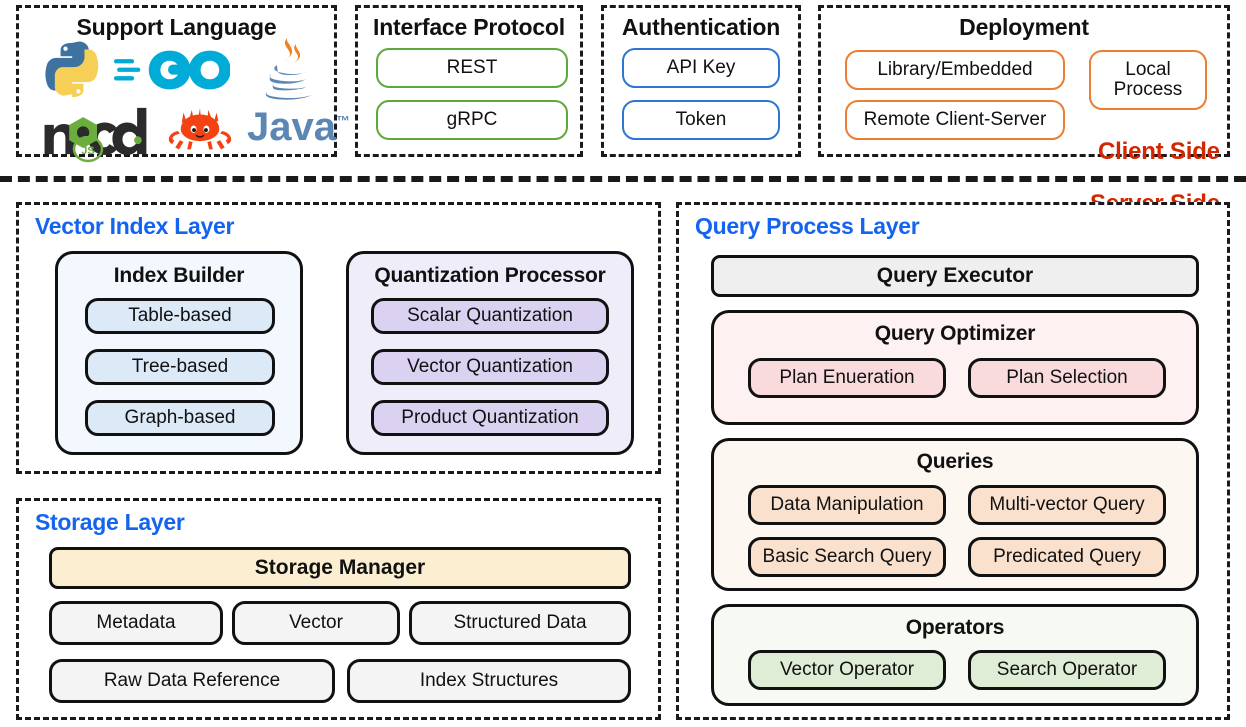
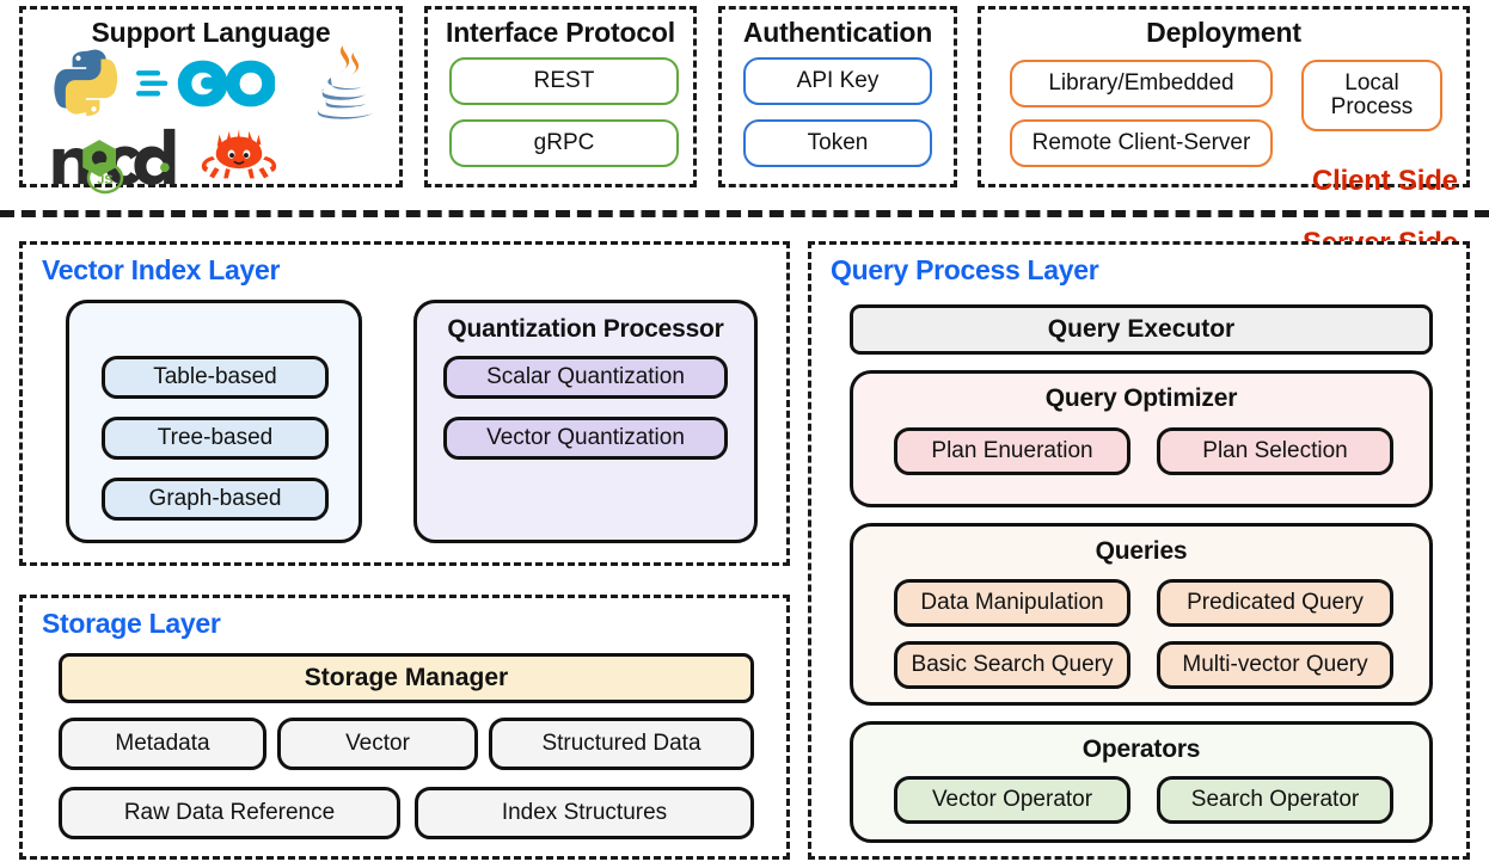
  Support Language
  JS
- Java™
  Interface Protocol
  REST
  gRPC
  Authentication
  API Key
  Token
  Deployment
  Library/Embedded
  Remote Client-Server
  Local Process
  Client Side
  Vector Index Layer
- Index Builder
  Table-based
  Tree-based
  Graph-based
  Quantization Processor
  Scalar Quantization
  Vector Quantization
- Product Quantization
  Storage Layer
  Storage Manager
  Metadata
  Vector
  Structured Data
  Raw Data Reference
  Index Structures
  Query Process Layer
  Query Executor
  Query Optimizer
  Plan Enueration
  Plan Selection
  Queries
  Data Manipulation
- Multi-vector Query
+ Predicated Query
  Basic Search Query
- Predicated Query
+ Multi-vector Query
  Operators
  Vector Operator
  Search Operator
